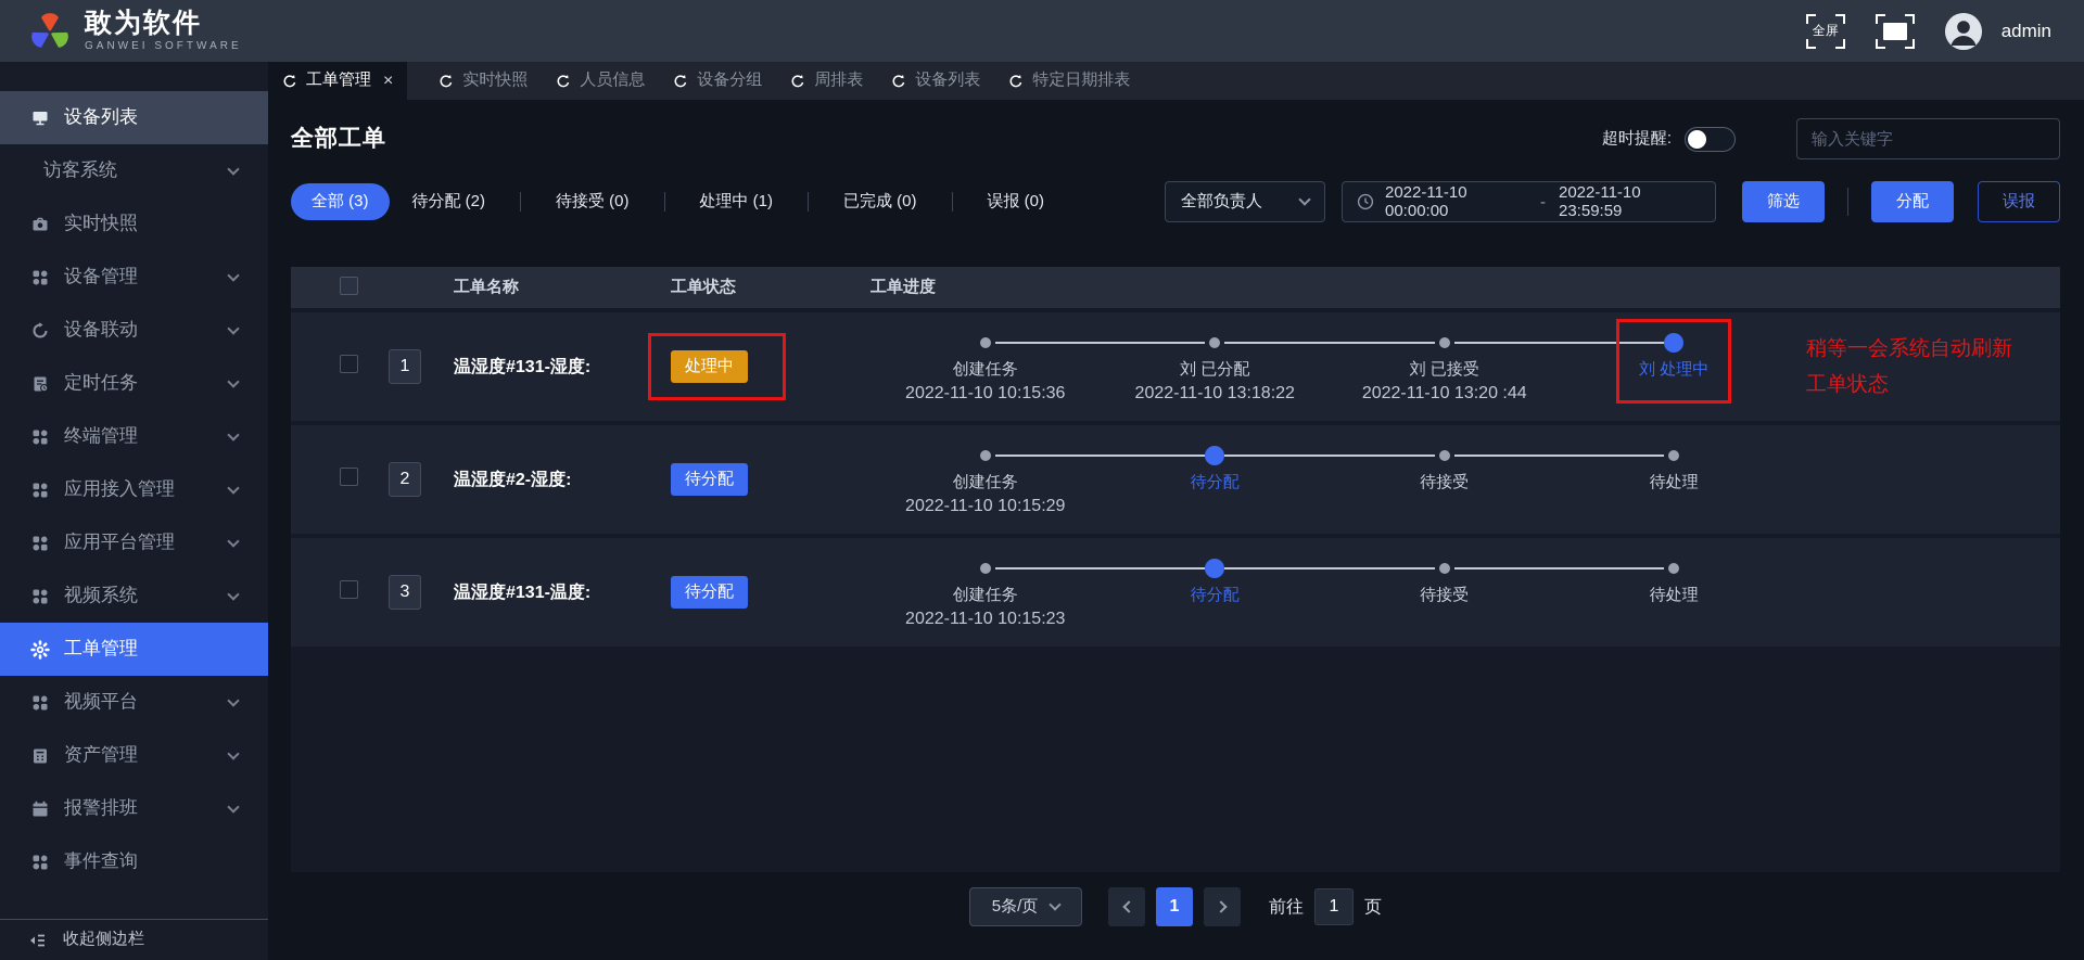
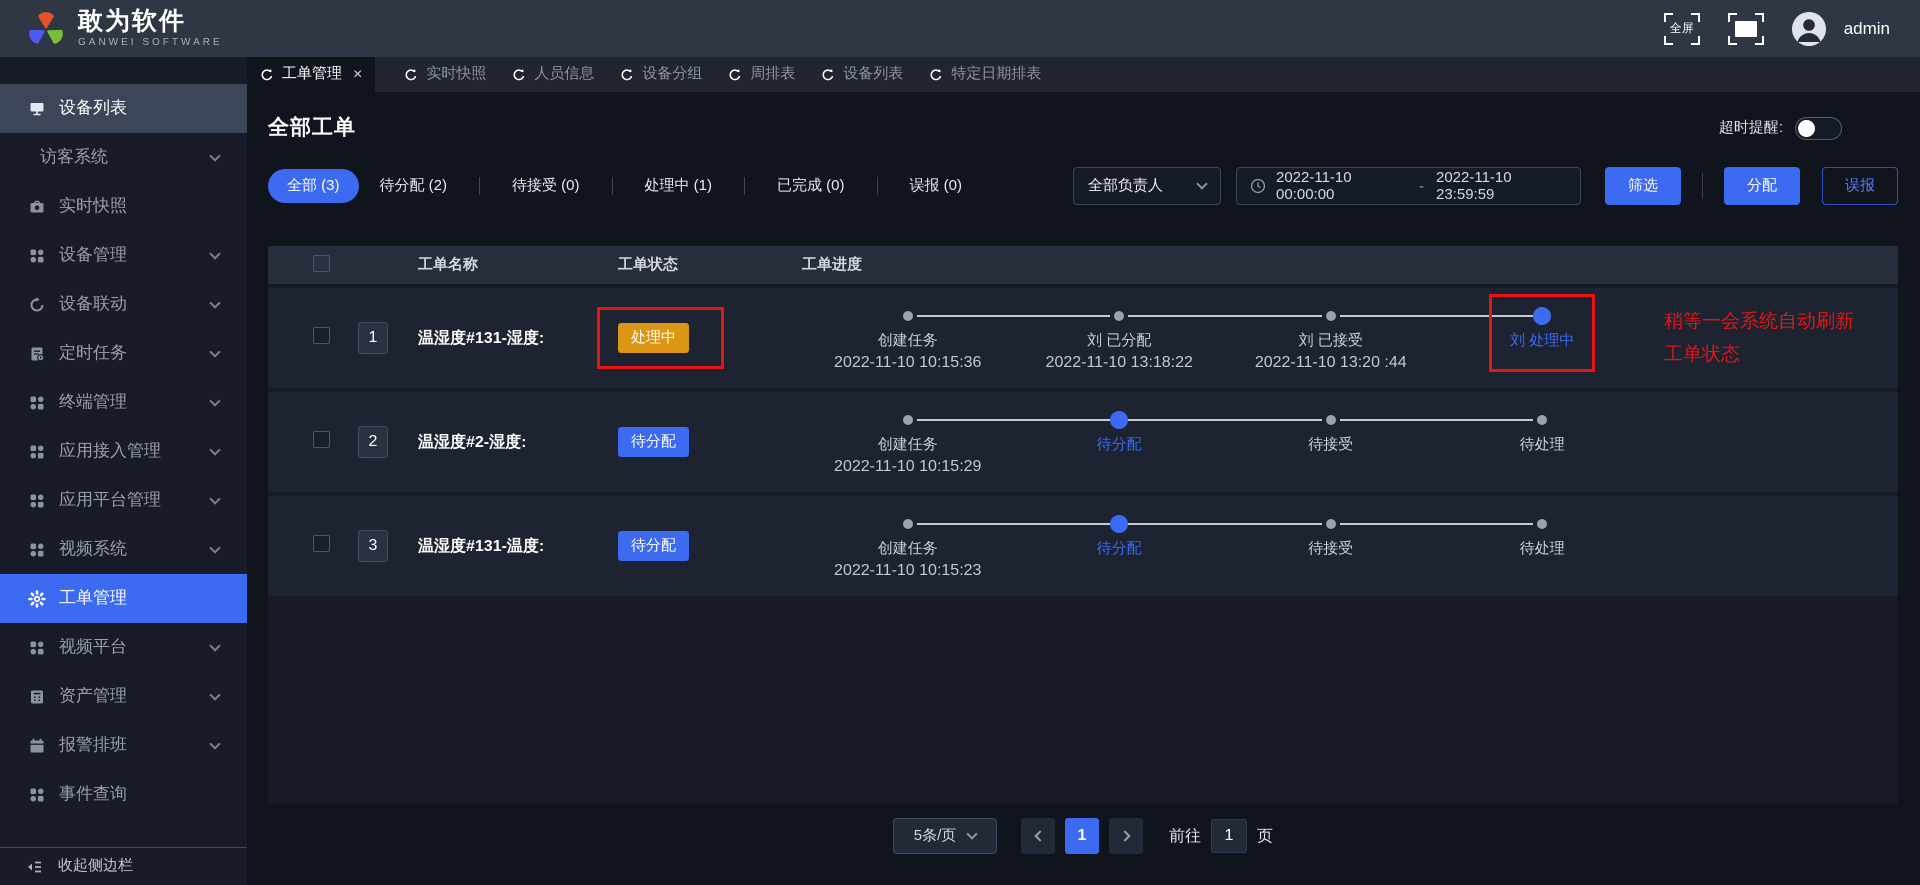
  敢为软件
  GANWEI SOFTWARE
  全屏
  admin
  设备列表
  访客系统
  实时快照
  设备管理
  设备联动
  定时任务
  终端管理
  应用接入管理
  应用平台管理
  视频系统
  工单管理
  视频平台
  资产管理
  报警排班
  事件查询
  收起侧边栏
  工单管理
  ×
  实时快照
  人员信息
  设备分组
  周排表
  设备列表
  特定日期排表
  全部工单
  超时提醒:
- 输入关键字
  全部 (3)
  待分配 (2)
  待接受 (0)
  处理中 (1)
  已完成 (0)
  误报 (0)
  全部负责人
  2022-11-10 00:00:00
  -
  2022-11-10 23:59:59
  筛选
  分配
  误报
  工单名称
  工单状态
  工单进度
  1
  温湿度#131-湿度:
  处理中
  创建任务
  2022-11-10 10:15:36
  刘 已分配
  2022-11-10 13:18:22
  刘 已接受
  2022-11-10 13:20 :44
  刘 处理中
  稍等一会系统自动刷新
  工单状态
  2
  温湿度#2-湿度:
  待分配
  创建任务
  2022-11-10 10:15:29
  待分配
  待接受
  待处理
  3
  温湿度#131-温度:
  待分配
  创建任务
  2022-11-10 10:15:23
  待分配
  待接受
  待处理
  5条/页
  1
  前往
  1
  页
